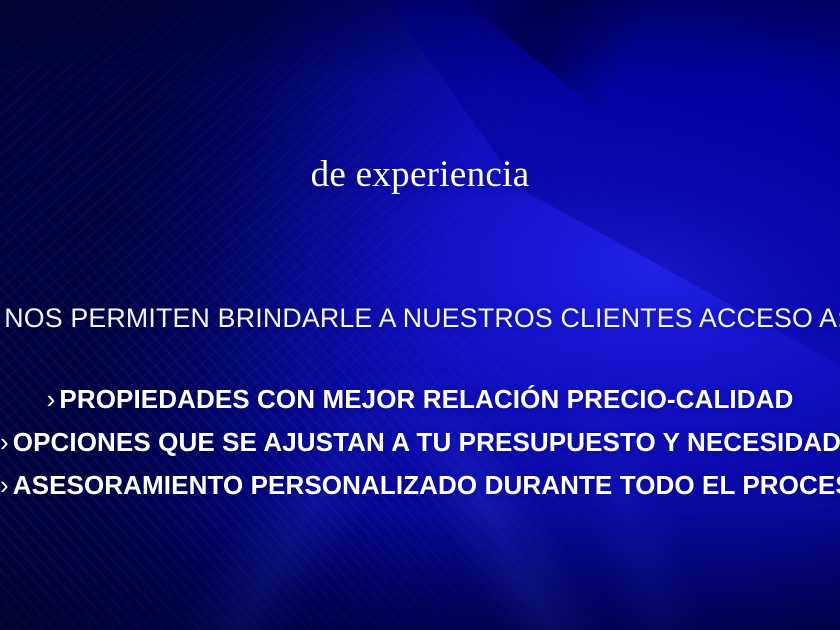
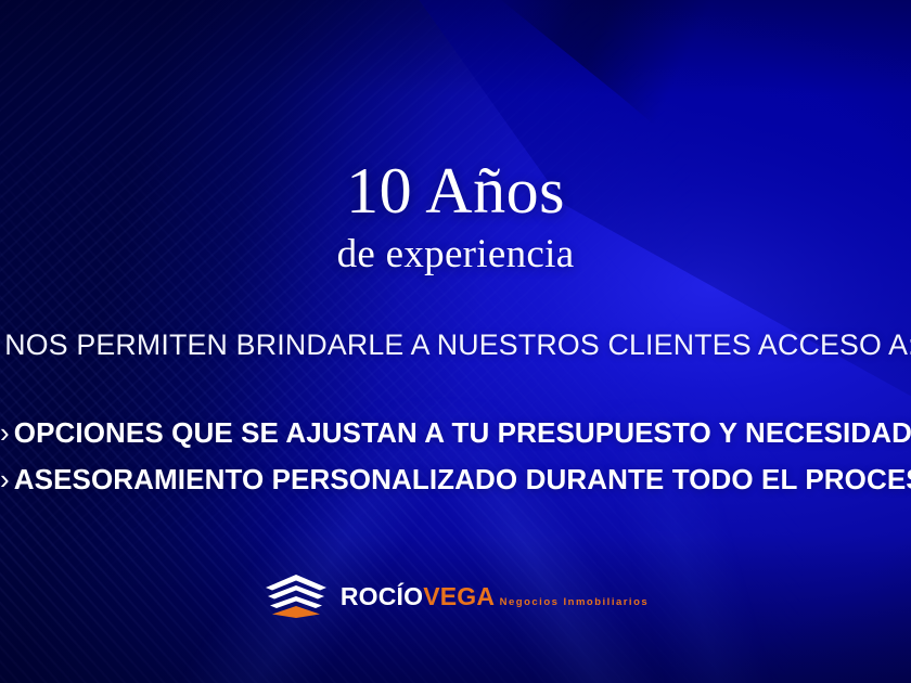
+ 10 Años
  de experiencia
  NOS PERMITEN BRINDARLE A NUESTROS CLIENTES ACCESO A
- › PROPIEDADES CON MEJOR RELACIÓN PRECIO-CALIDAD
  › OPCIONES QUE SE AJUSTAN A TU PRESUPUESTO Y NECESIDAD
  › ASESORAMIENTO PERSONALIZADO DURANTE TODO EL PROCE
+ ROCÍOVEGA Negocios Inmobiliarios
